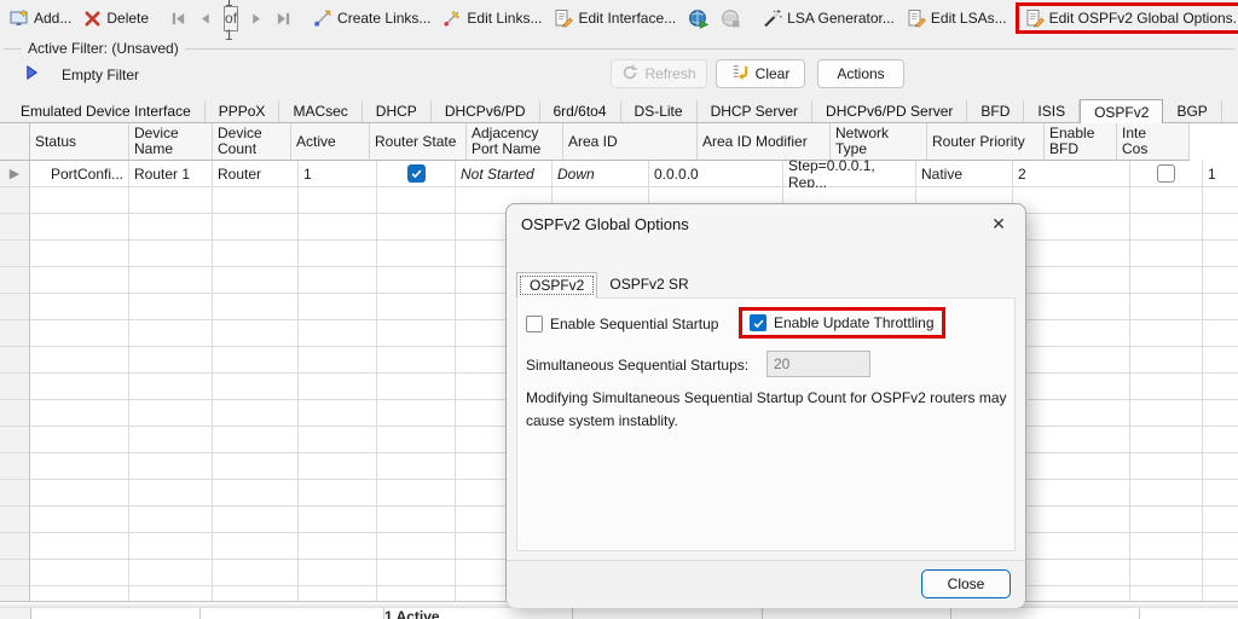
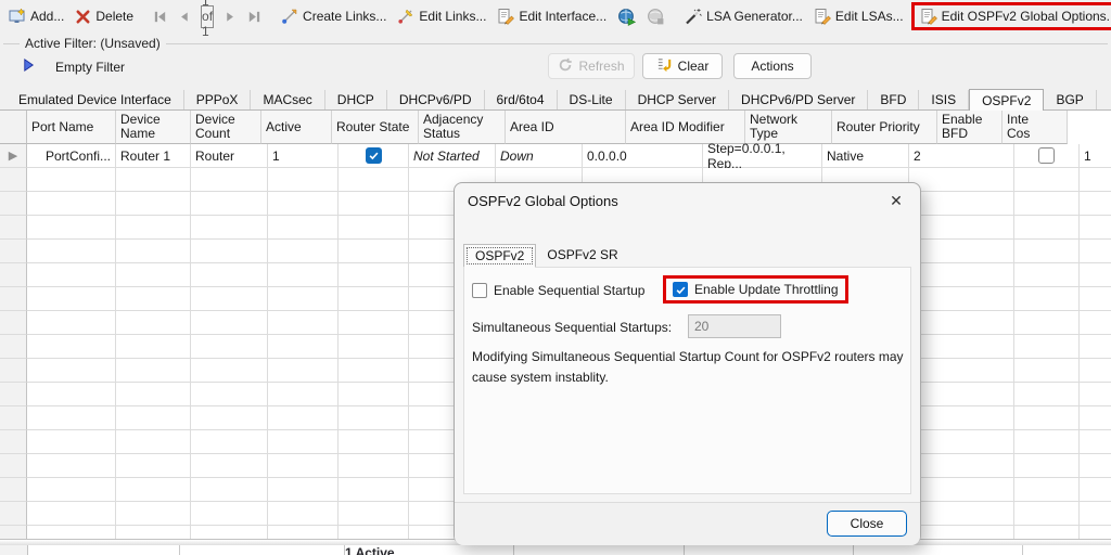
  Add...
  Delete
  1 of 1
  Create Links...
  Edit Links...
  Edit Interface...
  LSA Generator...
  Edit LSAs...
  Edit OSPFv2 Global Options.
  Active Filter: (Unsaved)
  Empty Filter
  Refresh
  Clear
  Actions
  Emulated Device Interface
  PPPoX
  MACsec
  DHCP
  DHCPv6/PD
  6rd/6to4
  DS-Lite
  DHCP Server
  DHCPv6/PD Server
  BFD
  ISIS
  OSPFv2
  BGP
- Status
+ Port Name
  Device
  Name
  Device
  Count
  Active
  Router State
  Adjacency
- Port Name
+ Status
  Area ID
  Area ID Modifier
  Network Type
  Router Priority
  Enable
  BFD
  Inte
  Cos
  ▶
  PortConfi...
  Router 1
  Router
  1
  Not Started
  Down
  0.0.0.0
  Step=0.0.0.1, Rep...
  Native
  2
  1
  1 Active
  OSPFv2 Global Options
  ✕
  OSPFv2
  OSPFv2 SR
  Enable Sequential Startup
  Enable Update Throttling
  Simultaneous Sequential Startups:
  20
  Modifying Simultaneous Sequential Startup Count for OSPFv2 routers may
  cause system instablity.
  Close
